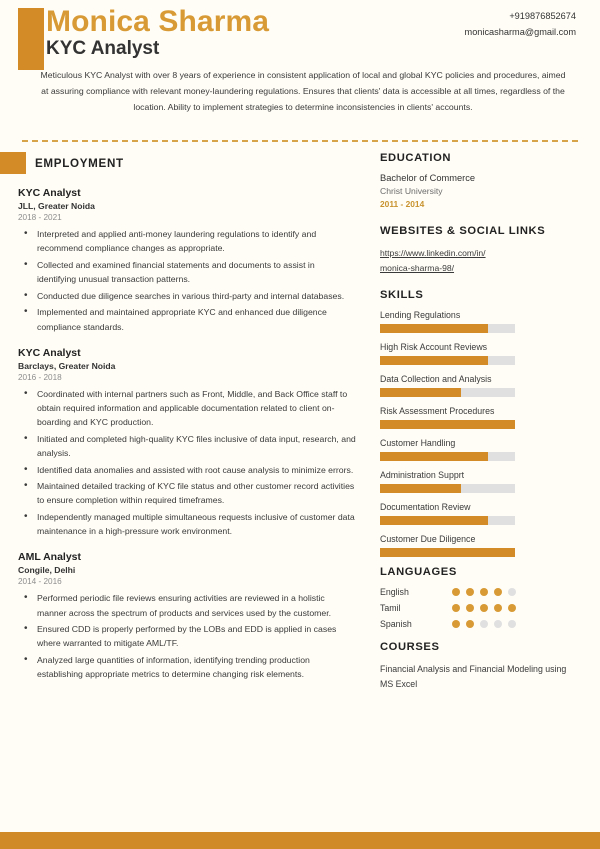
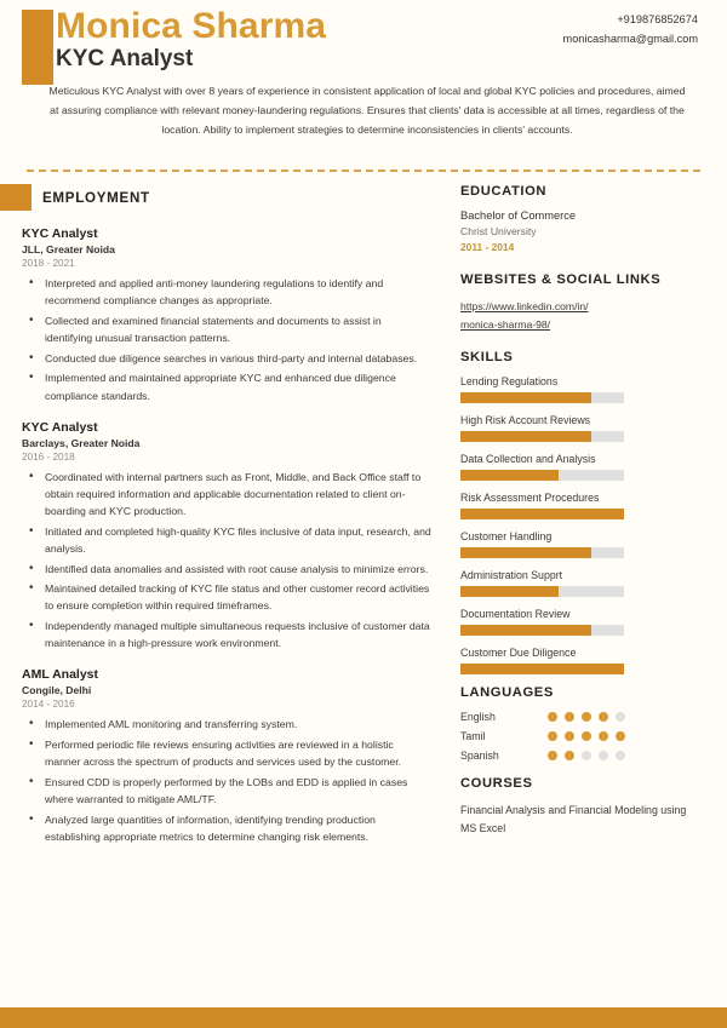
  Monica Sharma
  KYC Analyst
  +919876852674
  monicasharma@gmail.com
  Meticulous KYC Analyst with over 8 years of experience in consistent application of local and global KYC policies and procedures, aimed at assuring compliance with relevant money-laundering regulations. Ensures that clients' data is accessible at all times, regardless of the location. Ability to implement strategies to determine inconsistencies in clients' accounts.
  EMPLOYMENT
  KYC Analyst
  JLL, Greater Noida
  2018 - 2021
  Interpreted and applied anti-money laundering regulations to identify and recommend compliance changes as appropriate.
  Collected and examined financial statements and documents to assist in identifying unusual transaction patterns.
  Conducted due diligence searches in various third-party and internal databases.
  Implemented and maintained appropriate KYC and enhanced due diligence compliance standards.
  KYC Analyst
  Barclays, Greater Noida
  2016 - 2018
  Coordinated with internal partners such as Front, Middle, and Back Office staff to obtain required information and applicable documentation related to client on-boarding and KYC production.
  Initiated and completed high-quality KYC files inclusive of data input, research, and analysis.
  Identified data anomalies and assisted with root cause analysis to minimize errors.
  Maintained detailed tracking of KYC file status and other customer record activities to ensure completion within required timeframes.
  Independently managed multiple simultaneous requests inclusive of customer data maintenance in a high-pressure work environment.
  AML Analyst
  Congile, Delhi
  2014 - 2016
+ Implemented AML monitoring and transferring system.
  Performed periodic file reviews ensuring activities are reviewed in a holistic manner across the spectrum of products and services used by the customer.
  Ensured CDD is properly performed by the LOBs and EDD is applied in cases where warranted to mitigate AML/TF.
  Analyzed large quantities of information, identifying trending production establishing appropriate metrics to determine changing risk elements.
  EDUCATION
  Bachelor of Commerce
  Christ University
  2011 - 2014
  WEBSITES & SOCIAL LINKS
  https://www.linkedin.com/in/
  monica-sharma-98/
  SKILLS
  Lending Regulations
  High Risk Account Reviews
  Data Collection and Analysis
  Risk Assessment Procedures
  Customer Handling
  Administration Supprt
  Documentation Review
  Customer Due Diligence
  LANGUAGES
  English
  Tamil
  Spanish
  COURSES
  Financial Analysis and Financial Modeling using MS Excel
